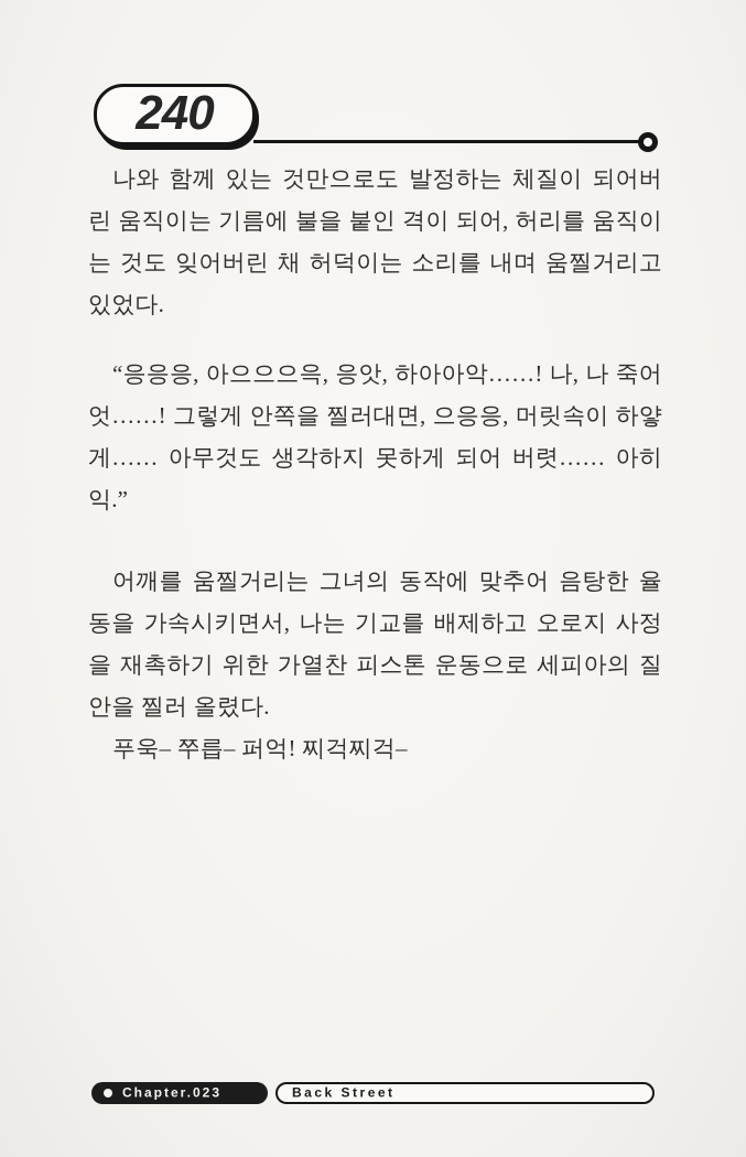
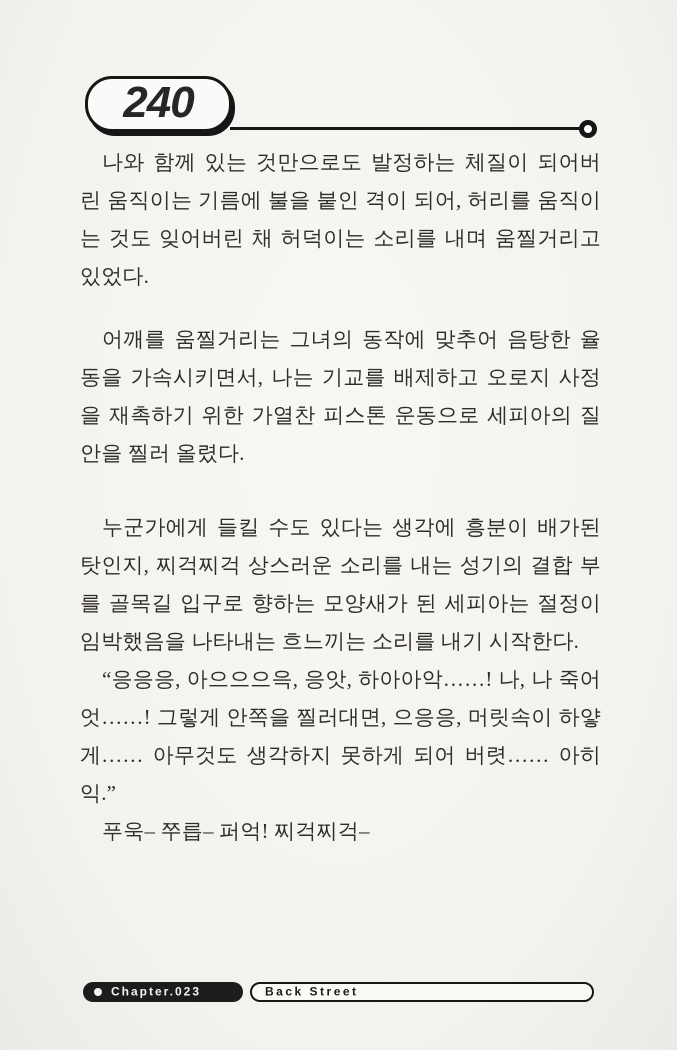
  240
  나와 함께 있는 것만으로도 발정하는 체질이 되어버린 움직이는 기름에 불을 붙인 격이 되어, 허리를 움직이는 것도 잊어버린 채 허덕이는 소리를 내며 움찔거리고 있었다.
- “응응응, 아으으으윽, 응앗, 하아아악……! 나, 나 죽어엇……! 그렇게 안쪽을 찔러대면, 으응응, 머릿속이 하얗게…… 아무것도 생각하지 못하게 되어 버렷…… 아히익.”
+ 어깨를 움찔거리는 그녀의 동작에 맞추어 음탕한 율동을 가속시키면서, 나는 기교를 배제하고 오로지 사정을 재촉하기 위한 가열찬 피스톤 운동으로 세피아의 질 안을 찔러 올렸다.
+ 누군가에게 들킬 수도 있다는 생각에 흥분이 배가된 탓인지, 찌걱찌걱 상스러운 소리를 내는 성기의 결합 부를 골목길 입구로 향하는 모양새가 된 세피아는 절정이 임박했음을 나타내는 흐느끼는 소리를 내기 시작한다.
- 어깨를 움찔거리는 그녀의 동작에 맞추어 음탕한 율동을 가속시키면서, 나는 기교를 배제하고 오로지 사정을 재촉하기 위한 가열찬 피스톤 운동으로 세피아의 질 안을 찔러 올렸다.
+ “응응응, 아으으으윽, 응앗, 하아아악……! 나, 나 죽어엇……! 그렇게 안쪽을 찔러대면, 으응응, 머릿속이 하얗게…… 아무것도 생각하지 못하게 되어 버렷…… 아히익.”
  푸욱– 쭈릅– 퍼억! 찌걱찌걱–
  Chapter.023
  Back Street
